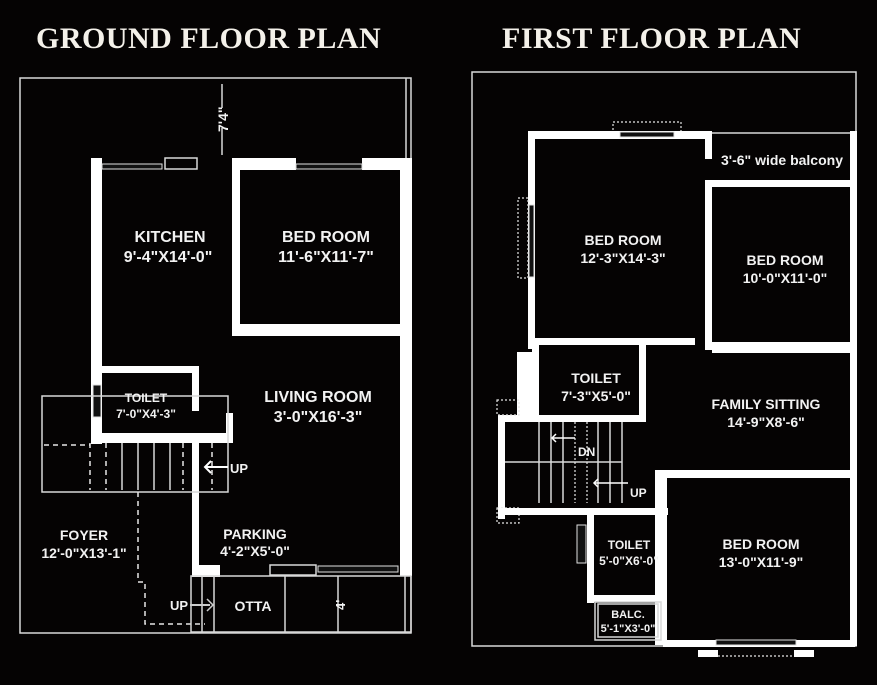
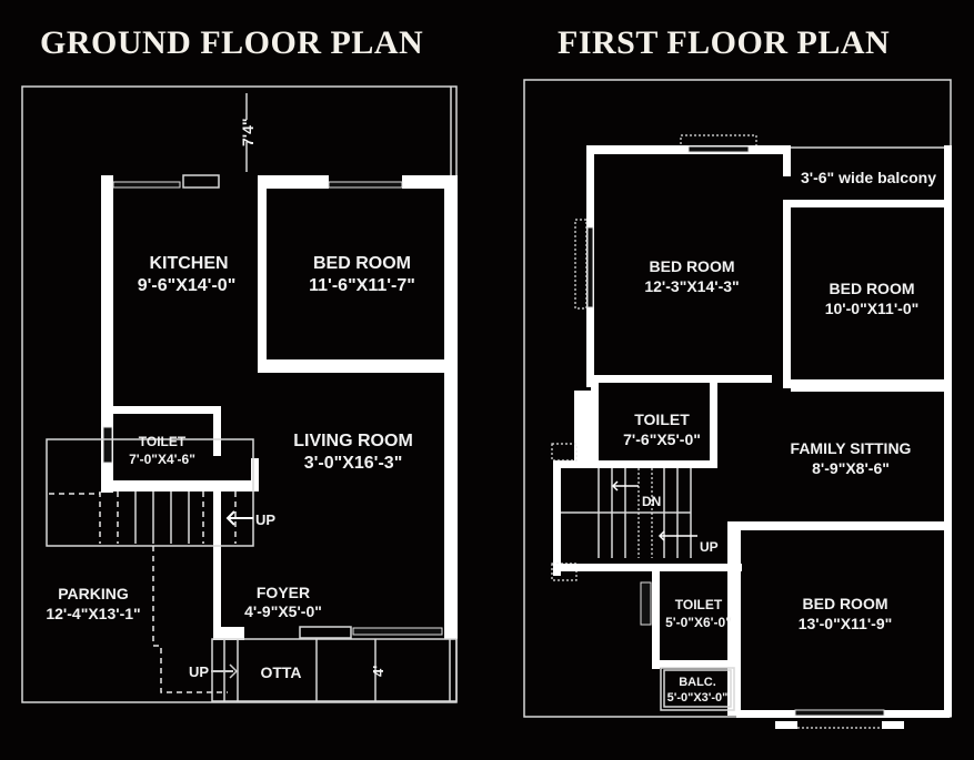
  GROUND FLOOR PLAN
  FIRST FLOOR PLAN
  UP
  UP
  KITCHEN
- 9'-4"X14'-0"
+ 9'-6"X14'-0"
  BED ROOM
  11'-6"X11'-7"
  TOILET
- 7'-0"X4'-3"
+ 7'-0"X4'-6"
  LIVING ROOM
  3'-0"X16'-3"
- FOYER
+ PARKING
- 12'-0"X13'-1"
+ 12'-4"X13'-1"
- PARKING
+ FOYER
- 4'-2"X5'-0"
+ 4'-9"X5'-0"
  OTTA
  3'-6" wide balcony
  DN
  UP
  BED ROOM
  12'-3"X14'-3"
  BED ROOM
  10'-0"X11'-0"
  TOILET
- 7'-3"X5'-0"
+ 7'-6"X5'-0"
  FAMILY SITTING
- 14'-9"X8'-6"
+ 8'-9"X8'-6"
  TOILET
  5'-0"X6'-0"
  BED ROOM
  13'-0"X11'-9"
  BALC.
- 5'-1"X3'-0"
+ 5'-0"X3'-0"
